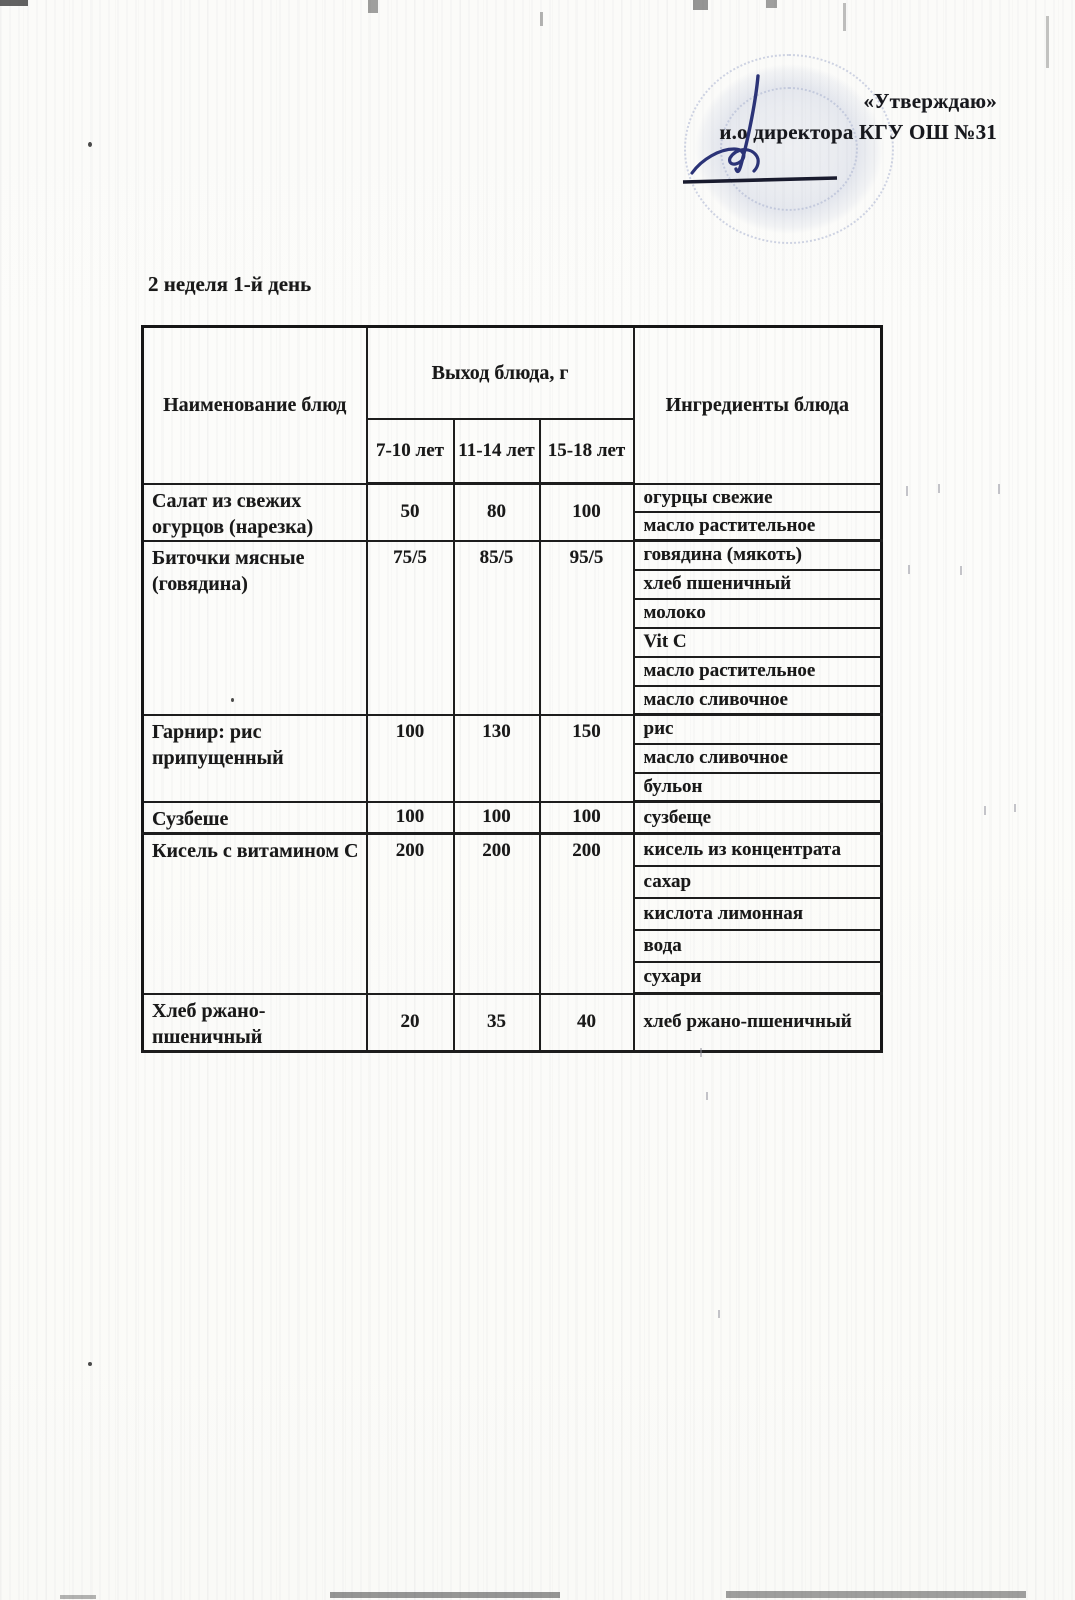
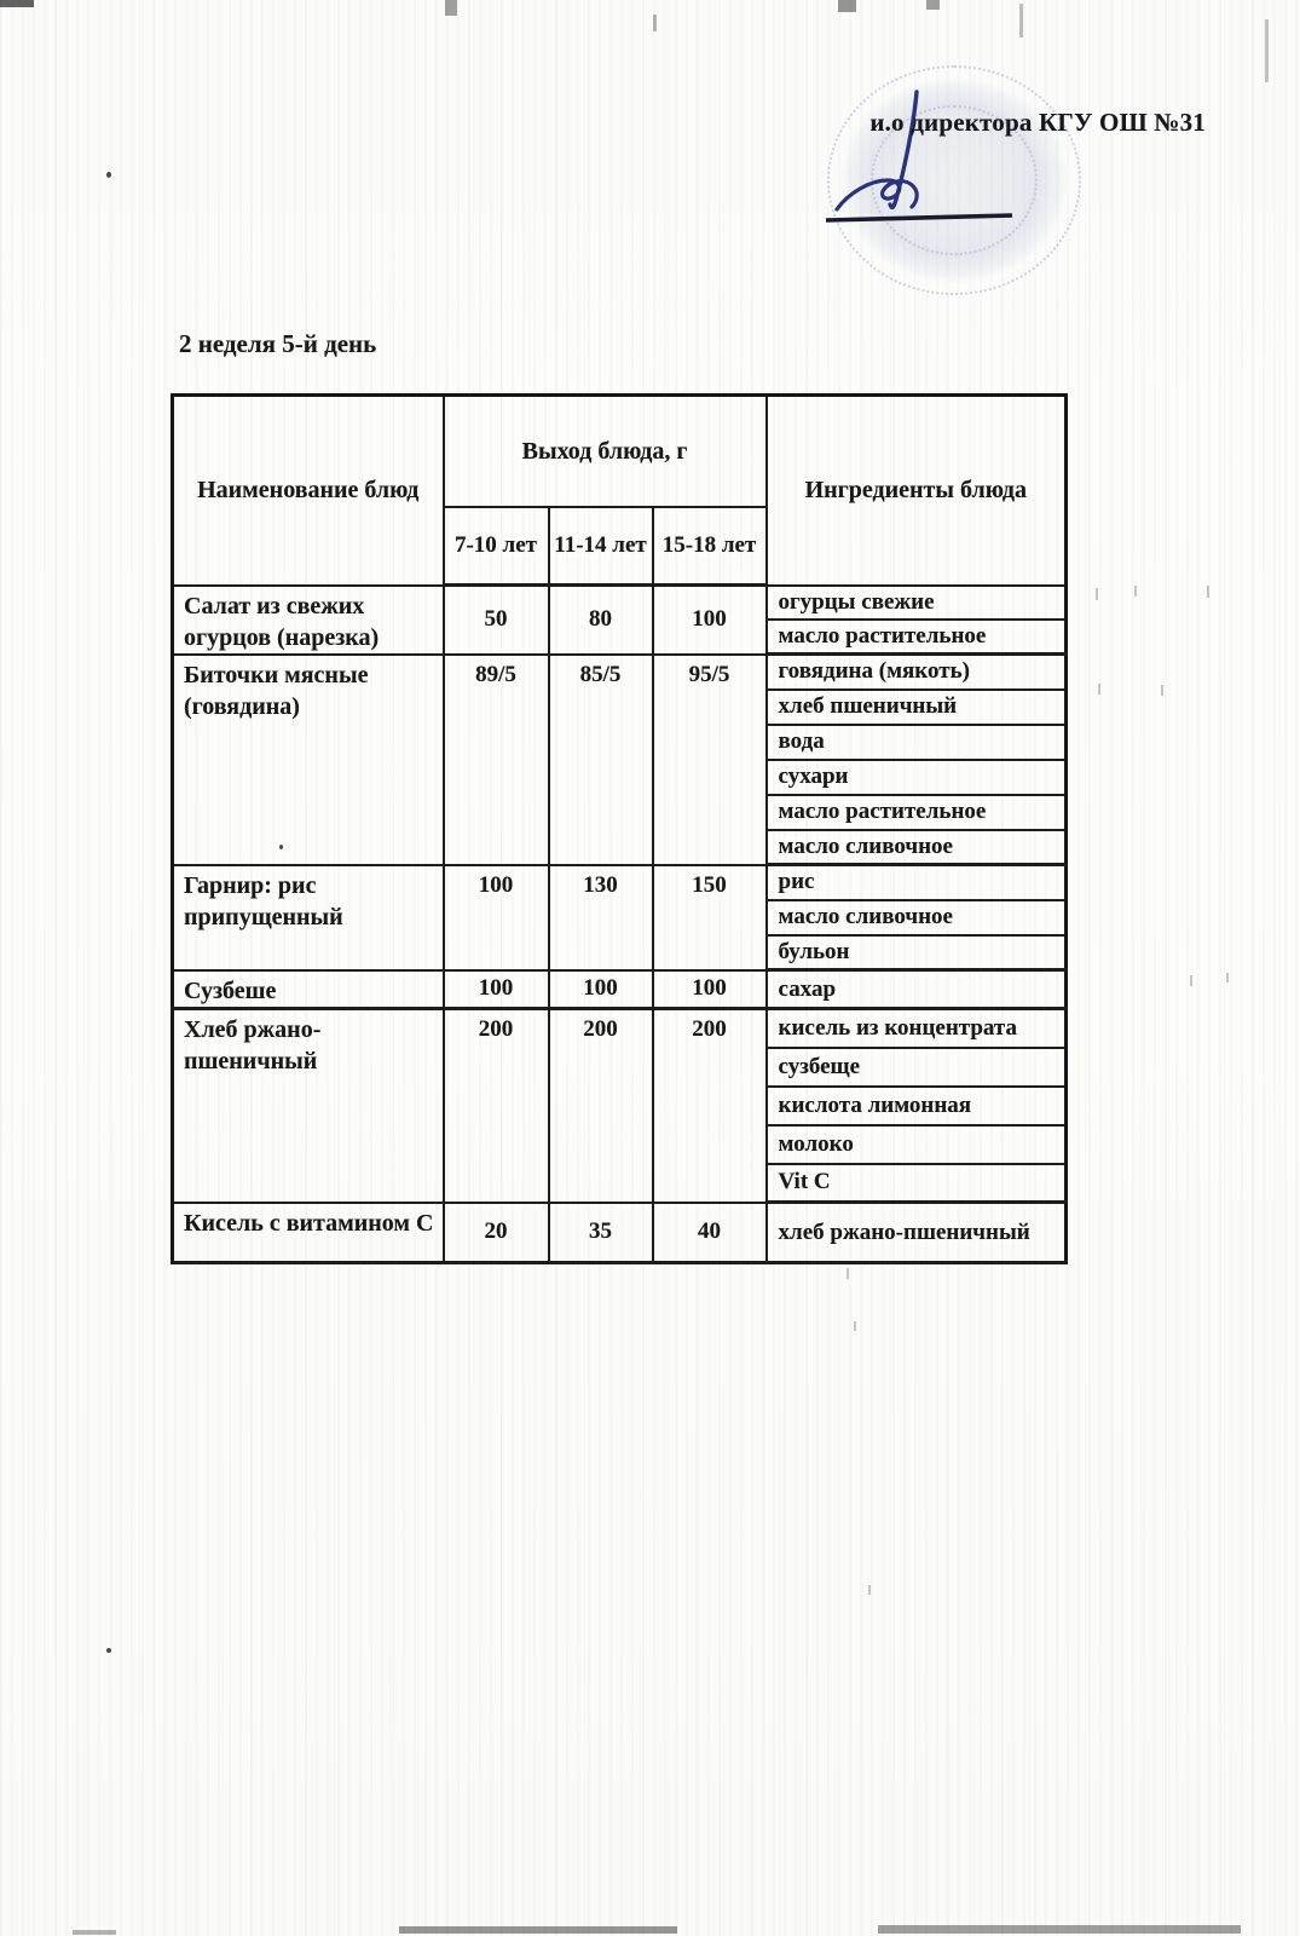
- «Утверждаю»
  и.о директора КГУ ОШ №31
- 2 неделя 1-й день
+ 2 неделя 5-й день
  Наименование блюд	Выход блюда, г	Ингредиенты блюда
  7-10 лет	11-14 лет	15-18 лет
  Салат из свежих огурцов (нарезка)	50	80	100	огурцы свежие
  масло растительное
- Биточки мясные (говядина)	75/5	85/5	95/5	говядина (мякоть)
+ Биточки мясные (говядина)	89/5	85/5	95/5	говядина (мякоть)
  хлеб пшеничный
- молоко
+ вода
- Vit C
+ сухари
  масло растительное
  масло сливочное
  Гарнир: рис припущенный	100	130	150	рис
  масло сливочное
  бульон
- Сузбеше	100	100	100	сузбеще
+ Сузбеше	100	100	100	сахар
- Кисель с витамином С	200	200	200	кисель из концентрата
+ Хлеб ржано-пшеничный	200	200	200	кисель из концентрата
- сахар
+ сузбеще
  кислота лимонная
- вода
+ молоко
- сухари
+ Vit C
- Хлеб ржано-пшеничный	20	35	40	хлеб ржано-пшеничный
+ Кисель с витамином С	20	35	40	хлеб ржано-пшеничный
